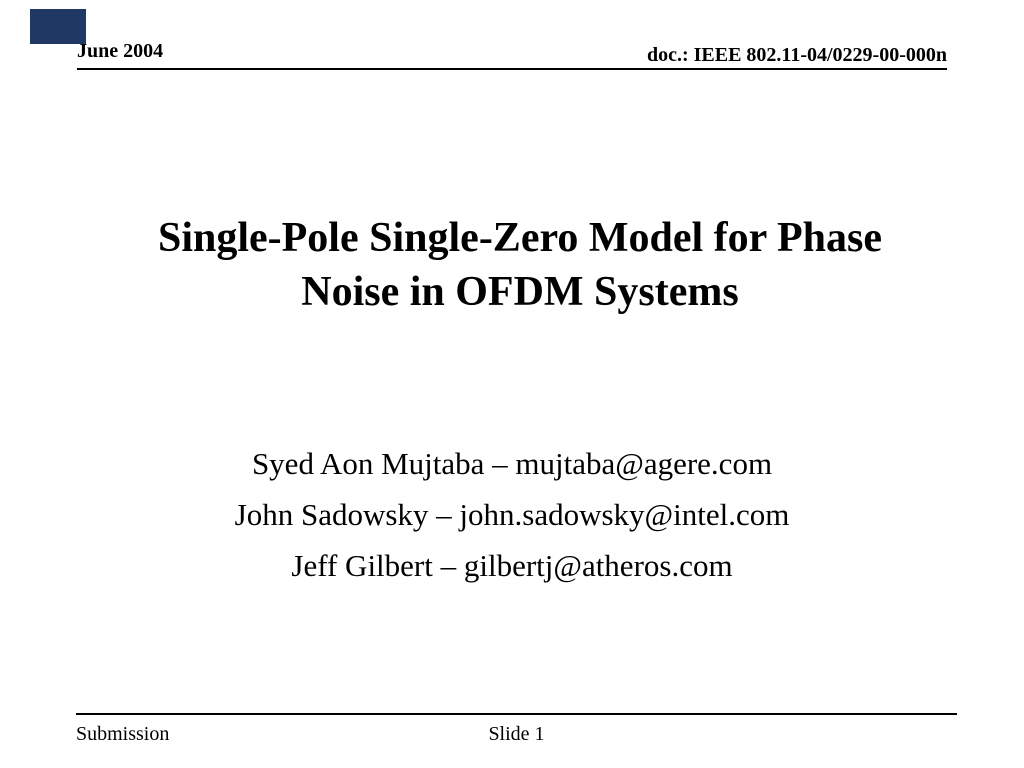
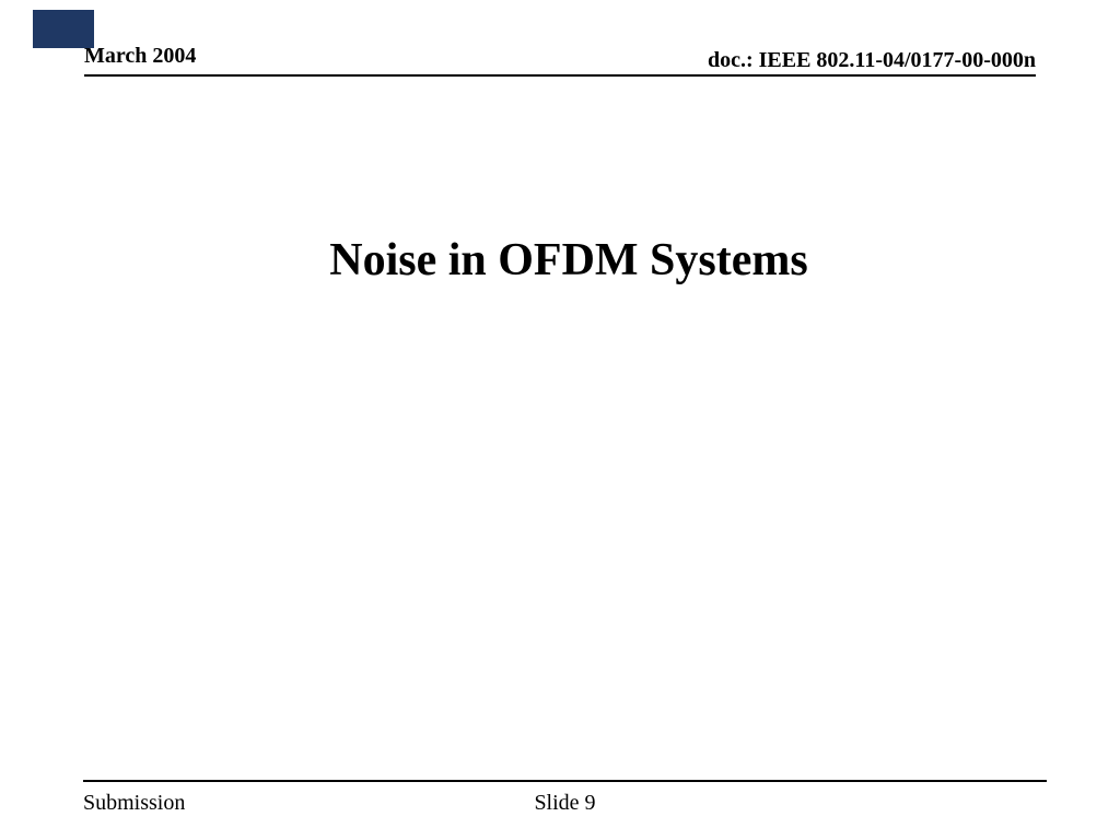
- June 2004
+ March 2004
- doc.: IEEE 802.11-04/0229-00-000n
+ doc.: IEEE 802.11-04/0177-00-000n
- Single-Pole Single-Zero Model for Phase
  Noise in OFDM Systems
- Syed Aon Mujtaba – mujtaba@agere.com
- John Sadowsky – john.sadowsky@intel.com
- Jeff Gilbert – gilbertj@atheros.com
  Submission
- Slide 1
+ Slide 9
